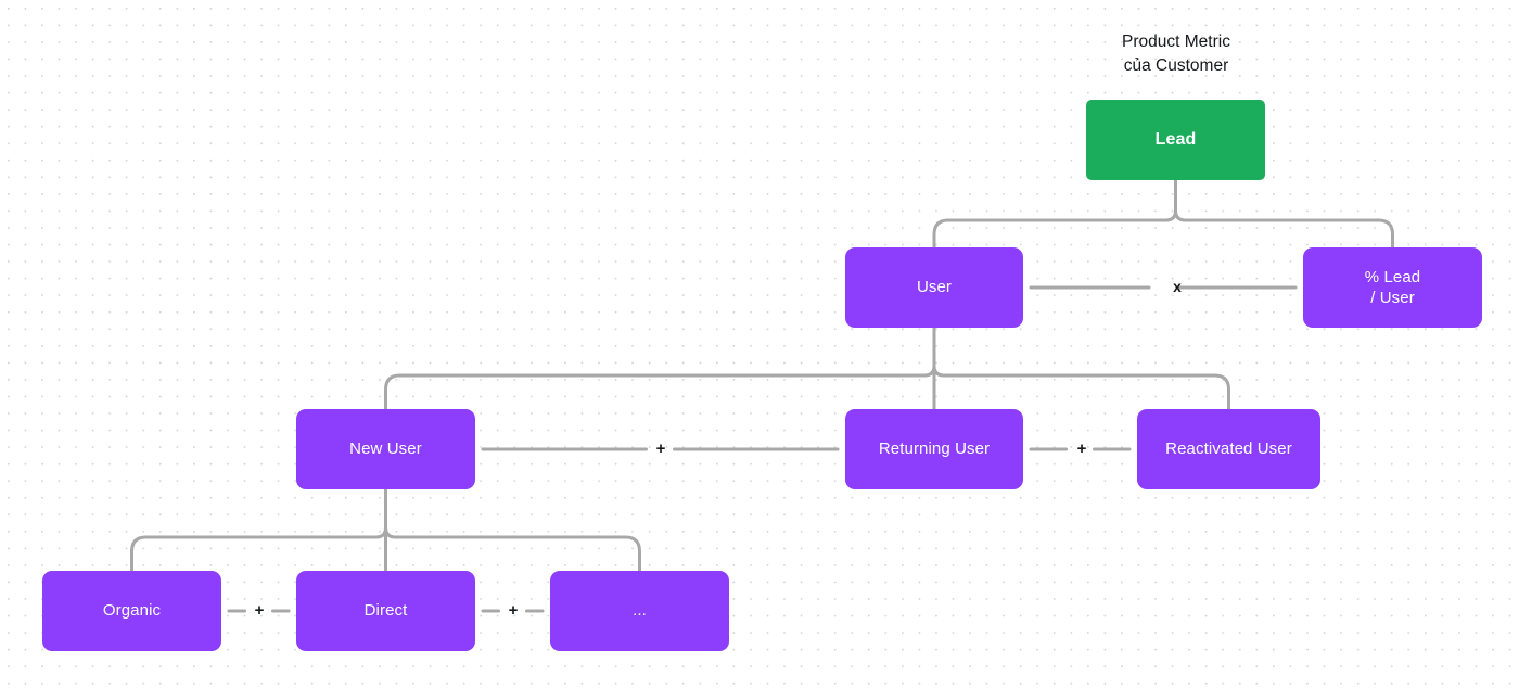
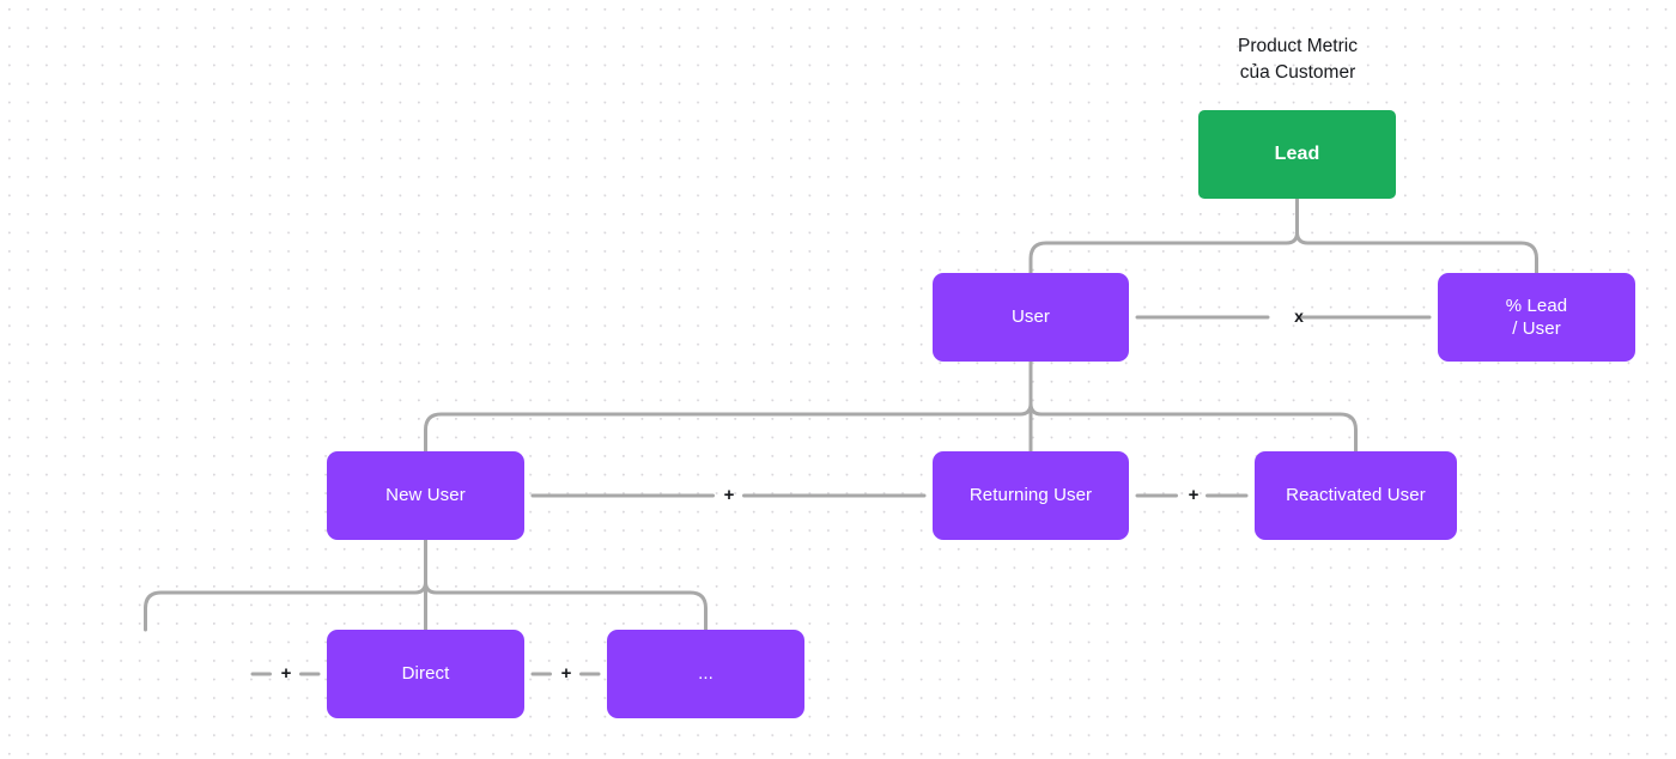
  Product Metric
  của Customer
  Lead
  User
  % Lead
  / User
  New User
  Returning User
  Reactivated User
- Organic
  Direct
  ...
  x
  +
  +
  +
  +
